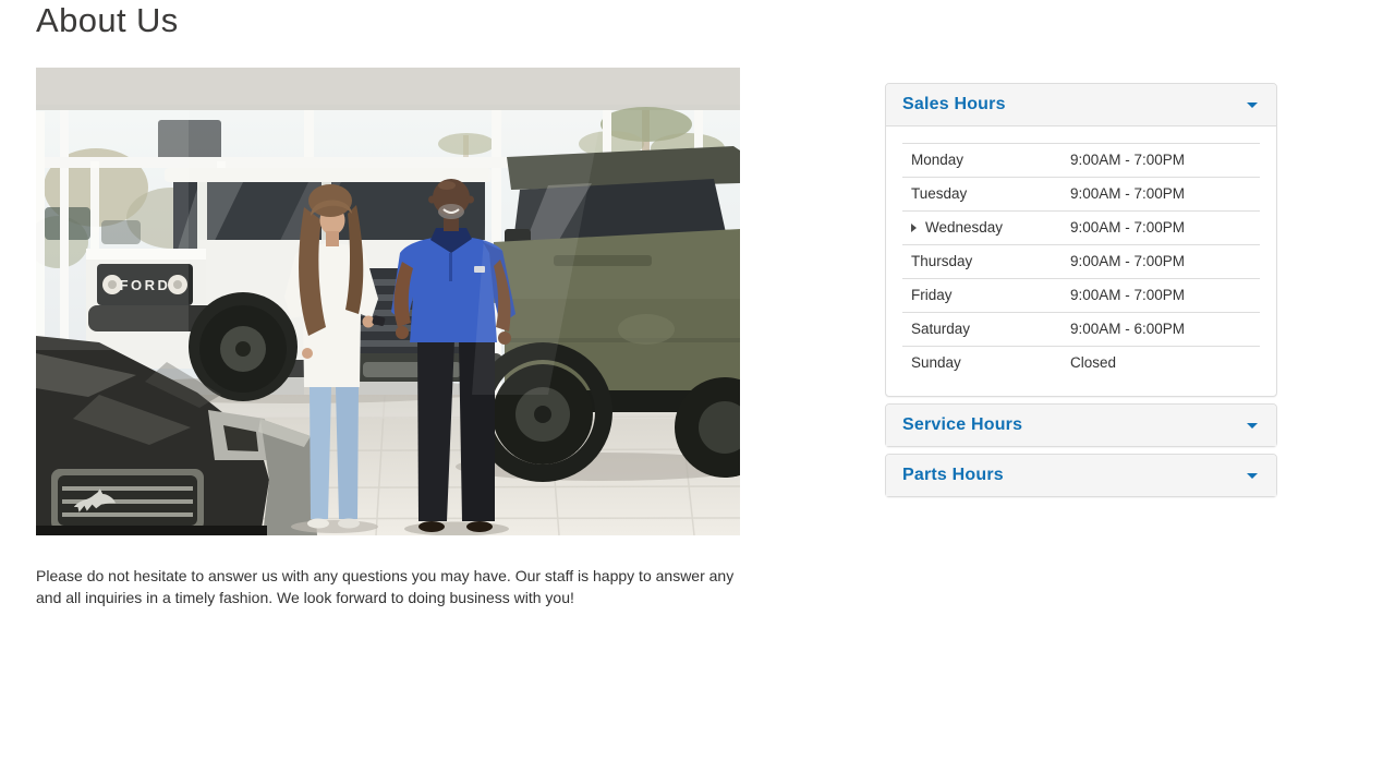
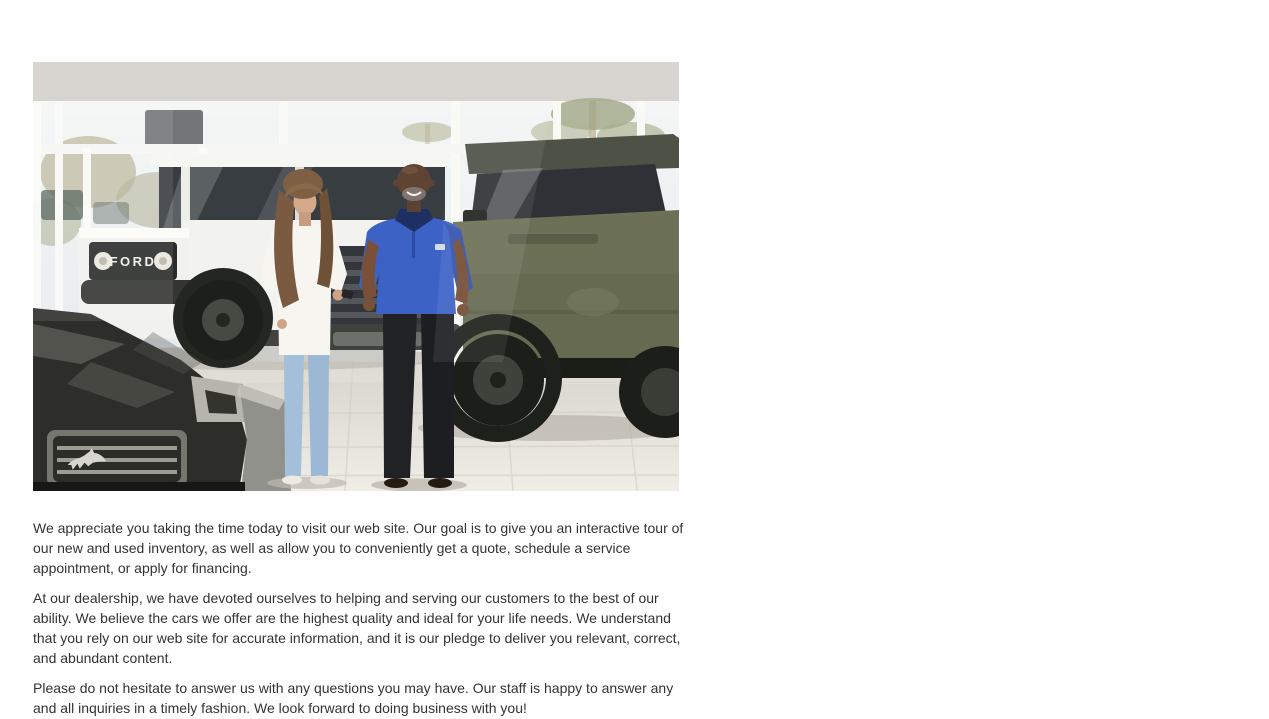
- About Us
  FORD
+ We appreciate you taking the time today to visit our web site. Our goal is to give you an interactive tour of our new and used inventory, as well as allow you to conveniently get a quote, schedule a service appointment, or apply for financing.
+ At our dealership, we have devoted ourselves to helping and serving our customers to the best of our ability. We believe the cars we offer are the highest quality and ideal for your life needs. We understand that you rely on our web site for accurate information, and it is our pledge to deliver you relevant, correct, and abundant content.
  Please do not hesitate to answer us with any questions you may have. Our staff is happy to answer any and all inquiries in a timely fashion. We look forward to doing business with you!
- Sales Hours
- Monday	9:00AM - 7:00PM
- Tuesday	9:00AM - 7:00PM
- Wednesday	9:00AM - 7:00PM
- Thursday	9:00AM - 7:00PM
- Friday	9:00AM - 7:00PM
- Saturday	9:00AM - 6:00PM
- Sunday	Closed
- Service Hours
- Parts Hours
